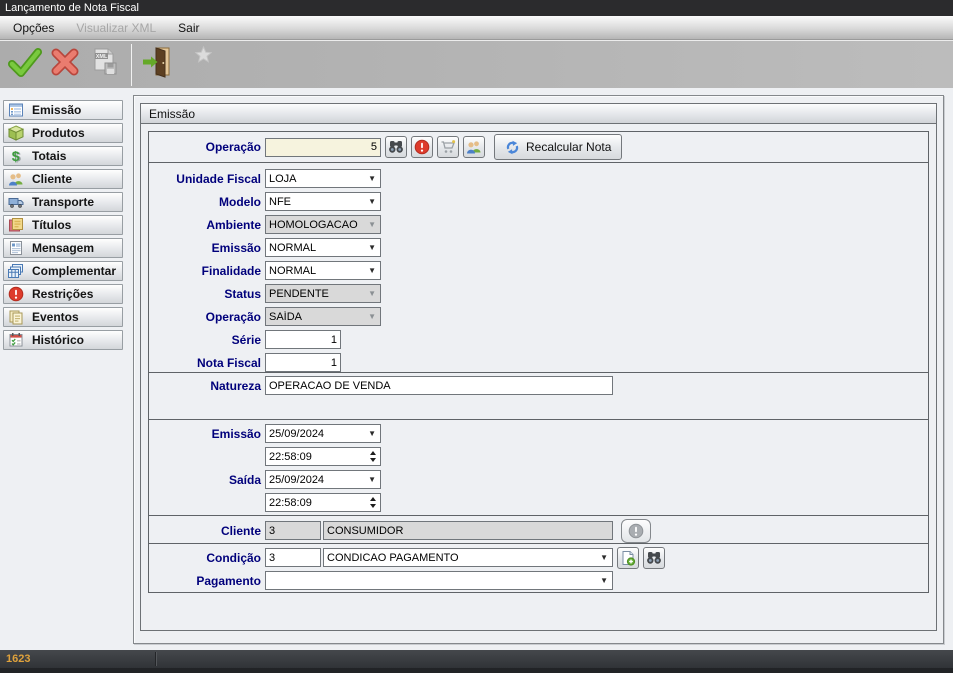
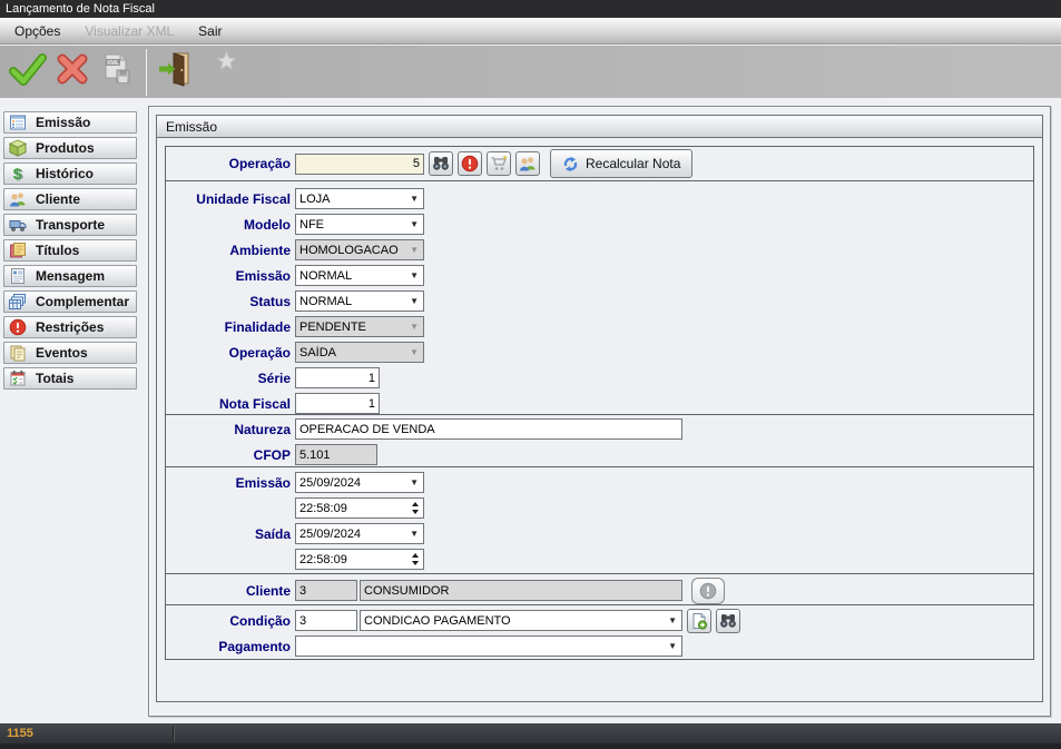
  Lançamento de Nota Fiscal
  Opções
  Visualizar XML
  Sair
  Emissão
  Produtos
  $
- Totais
+ Histórico
  Cliente
  Transporte
  Títulos
  Mensagem
  Complementar
  Restrições
  Eventos
- Histórico
+ Totais
  Emissão
  Operação
  5
  Recalcular Nota
  Unidade Fiscal
  LOJA
  ▼
  Modelo
  NFE
  ▼
  Ambiente
  HOMOLOGACAO
  ▼
  Emissão
  NORMAL
  ▼
- Finalidade
+ Status
  NORMAL
  ▼
- Status
+ Finalidade
  PENDENTE
  ▼
  Operação
  SAÍDA
  ▼
  Série
  1
  Nota Fiscal
  1
  Natureza
  OPERACAO DE VENDA
+ CFOP
+ 5.101
  Emissão
  25/09/2024
  ▼
  22:58:09
  Saída
  25/09/2024
  ▼
  22:58:09
  Cliente
  3
  CONSUMIDOR
  Condição
  3
  CONDICAO PAGAMENTO
  ▼
  Pagamento
  ▼
- 1623
+ 1155
